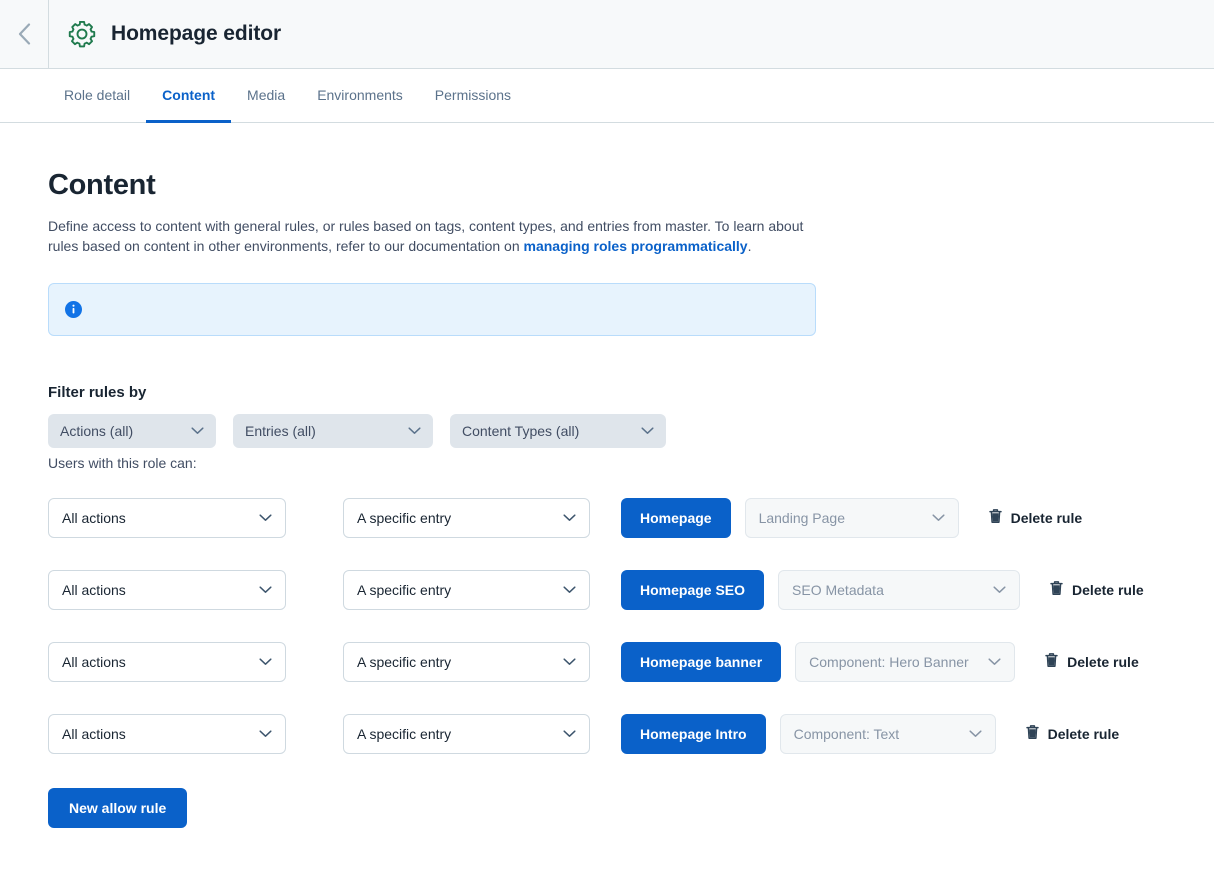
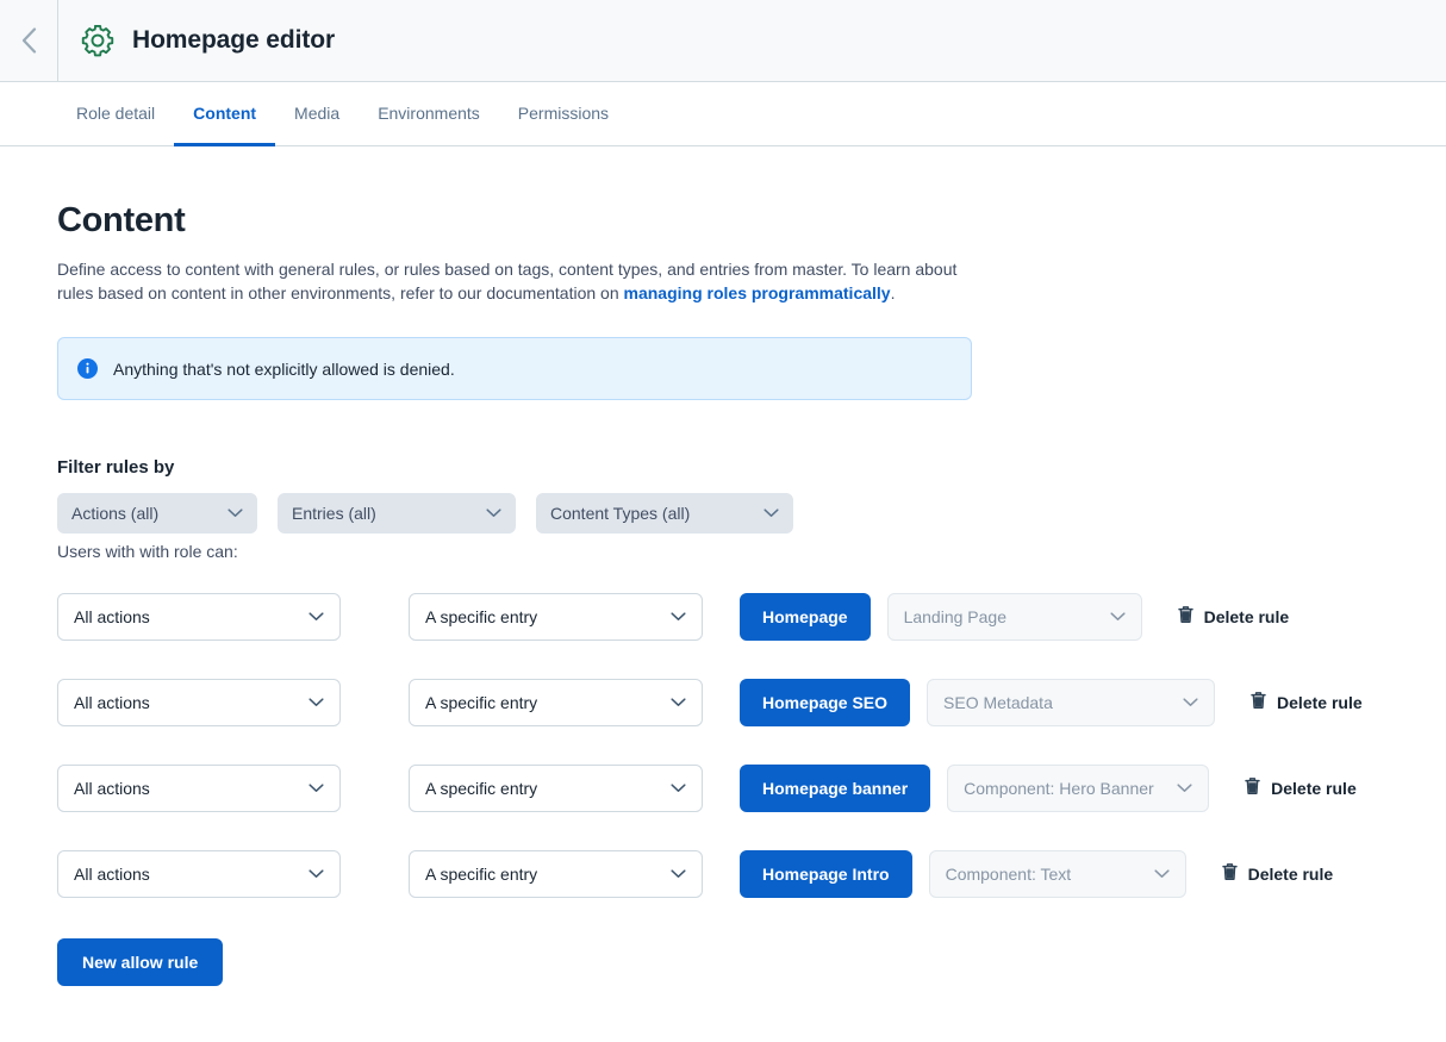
  Homepage editor
  Role detail
  Content
  Media
  Environments
  Permissions
  Content
  Define access to content with general rules, or rules based on tags, content types, and entries from master. To learn about rules based on content in other environments, refer to our documentation on managing roles programmatically.
+ Anything that's not explicitly allowed is denied.
  Filter rules by
  Actions (all)
  Entries (all)
  Content Types (all)
- Users with this role can:
+ Users with with role can:
  All actions
  A specific entry
  Homepage
  Landing Page
  Delete rule
  All actions
  A specific entry
  Homepage SEO
  SEO Metadata
  Delete rule
  All actions
  A specific entry
  Homepage banner
  Component: Hero Banner
  Delete rule
  All actions
  A specific entry
  Homepage Intro
  Component: Text
  Delete rule
  New allow rule
